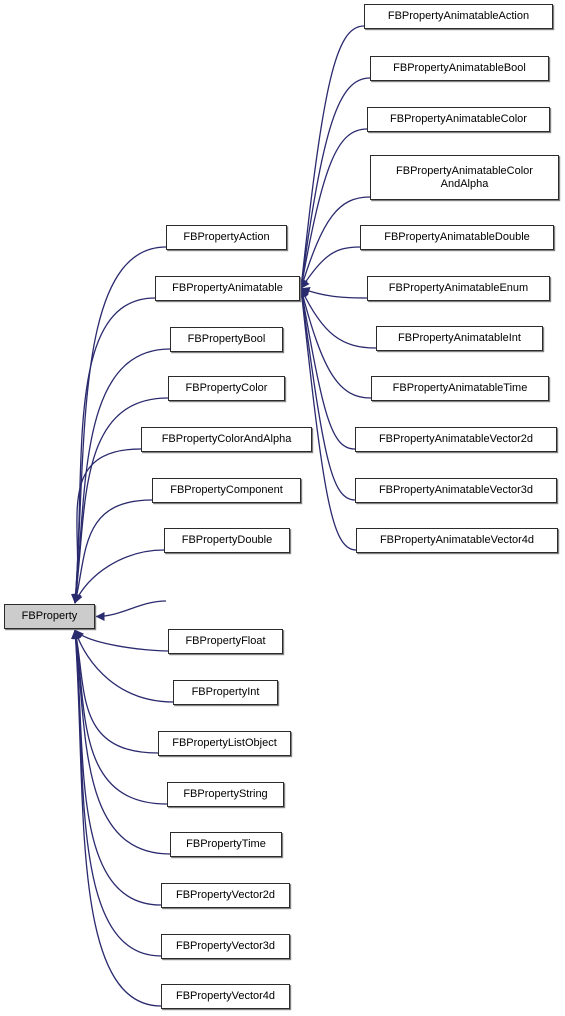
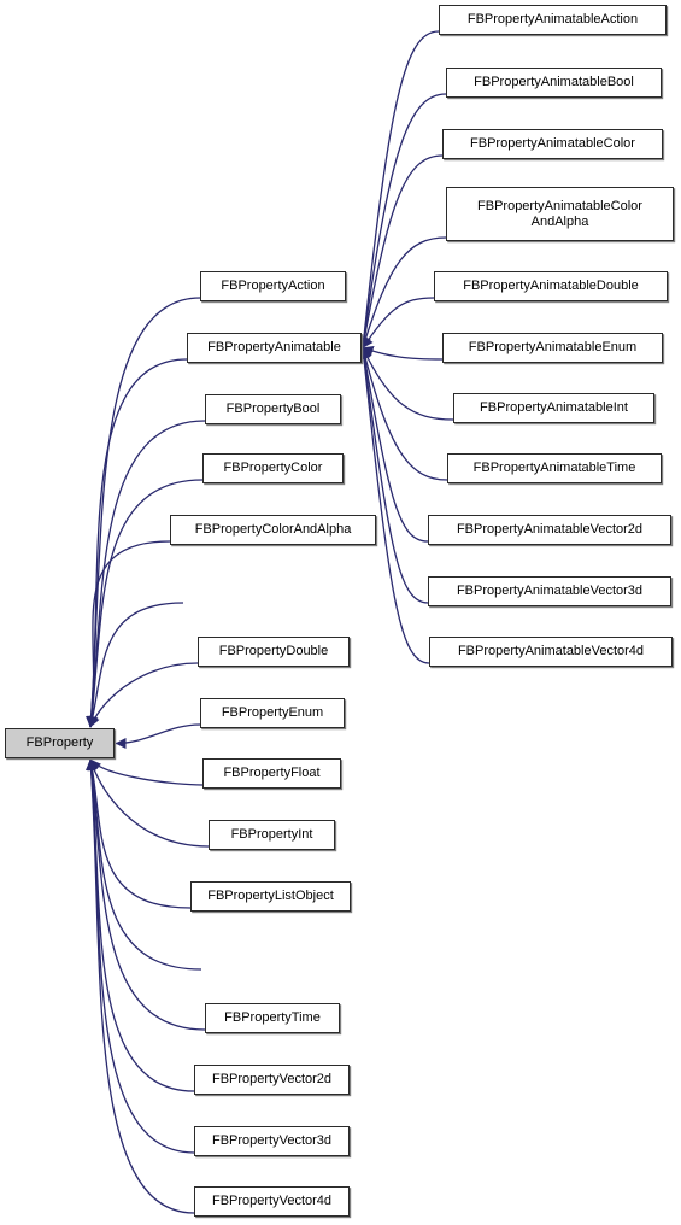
  FBProperty
  FBPropertyAction
  FBPropertyAnimatable
  FBPropertyBool
  FBPropertyColor
  FBPropertyColorAndAlpha
- FBPropertyComponent
  FBPropertyDouble
+ FBPropertyEnum
  FBPropertyFloat
  FBPropertyInt
  FBPropertyListObject
- FBPropertyString
  FBPropertyTime
  FBPropertyVector2d
  FBPropertyVector3d
  FBPropertyVector4d
  FBPropertyAnimatableAction
  FBPropertyAnimatableBool
  FBPropertyAnimatableColor
  FBPropertyAnimatableColor
  AndAlpha
  FBPropertyAnimatableDouble
  FBPropertyAnimatableEnum
  FBPropertyAnimatableInt
  FBPropertyAnimatableTime
  FBPropertyAnimatableVector2d
  FBPropertyAnimatableVector3d
  FBPropertyAnimatableVector4d
